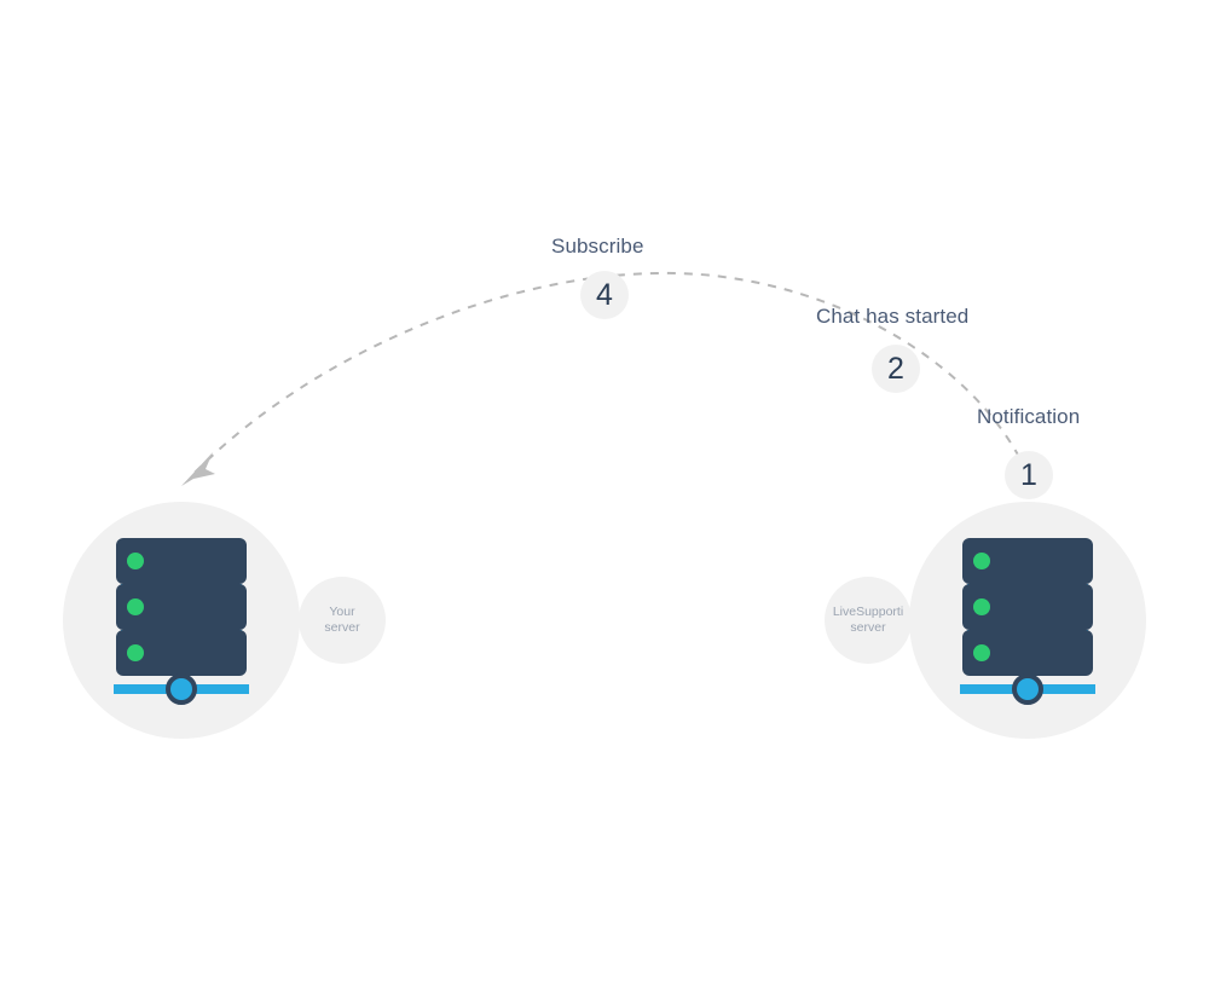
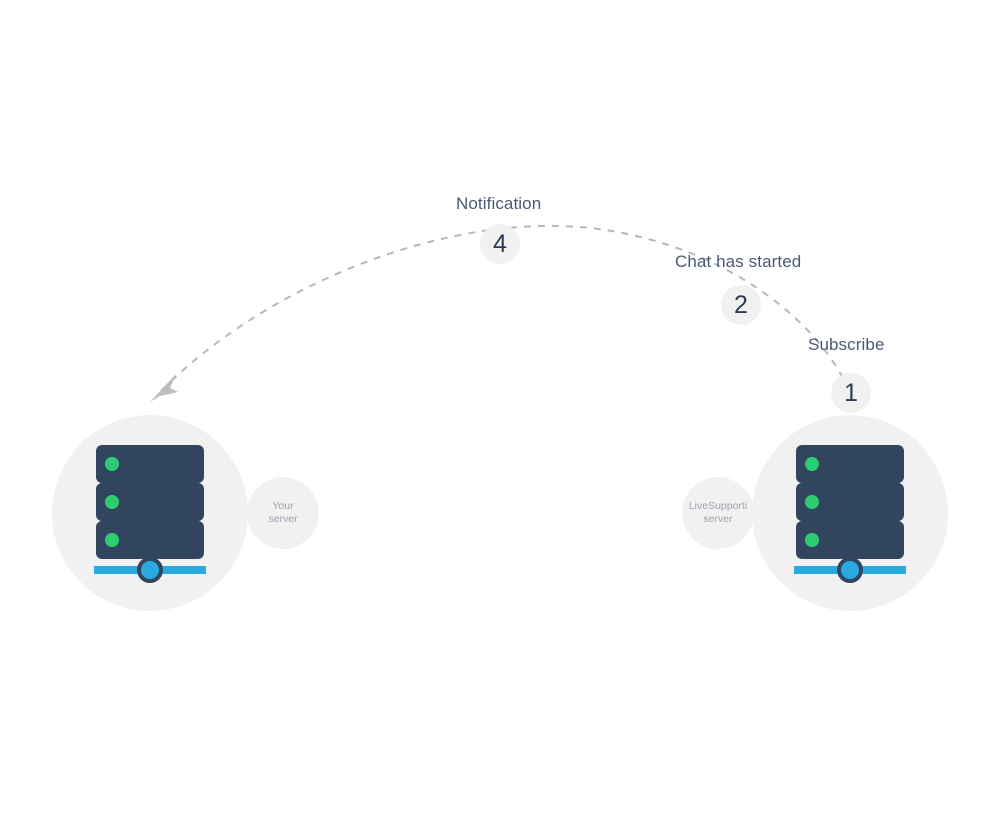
- Subscribe
+ Notification
  4
  Chat has started
  2
- Notification
+ Subscribe
  1
  Your
  server
  LiveSupporti
  server
